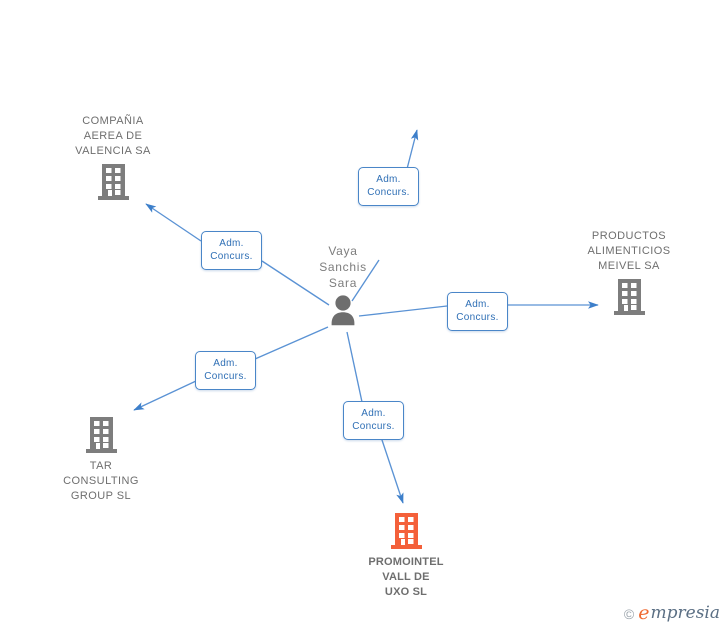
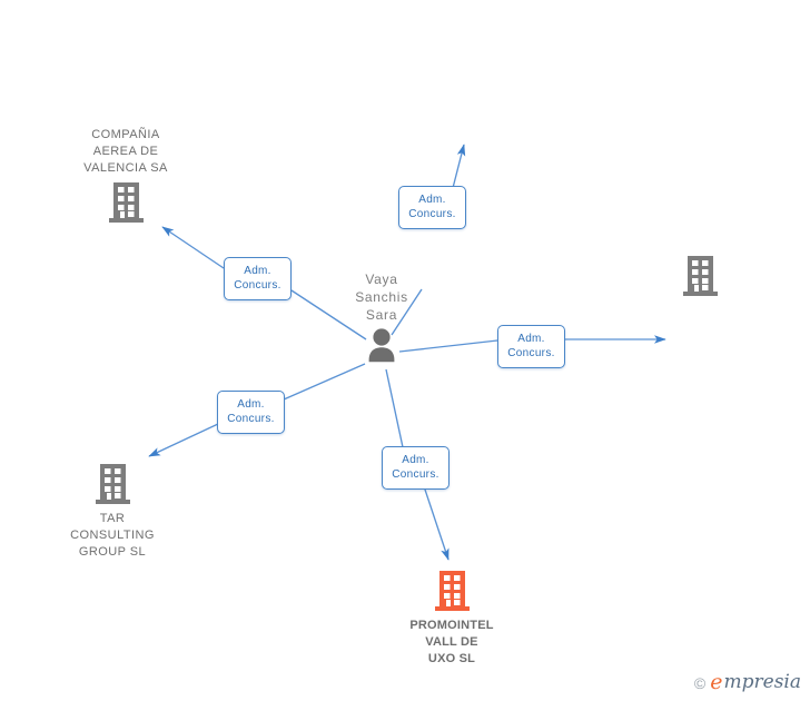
  Adm.
  Concurs.
  Adm.
  Concurs.
  Adm.
  Concurs.
  Adm.
  Concurs.
  Adm.
  Concurs.
  COMPAÑIA
  AEREA DE
  VALENCIA SA
- PRODUCTOS
- ALIMENTICIOS
- MEIVEL SA
  TAR
  CONSULTING
  GROUP SL
  PROMOINTEL
  VALL DE
  UXO SL
  Vaya
  Sanchis
  Sara
  ©
  e
  mpresia
